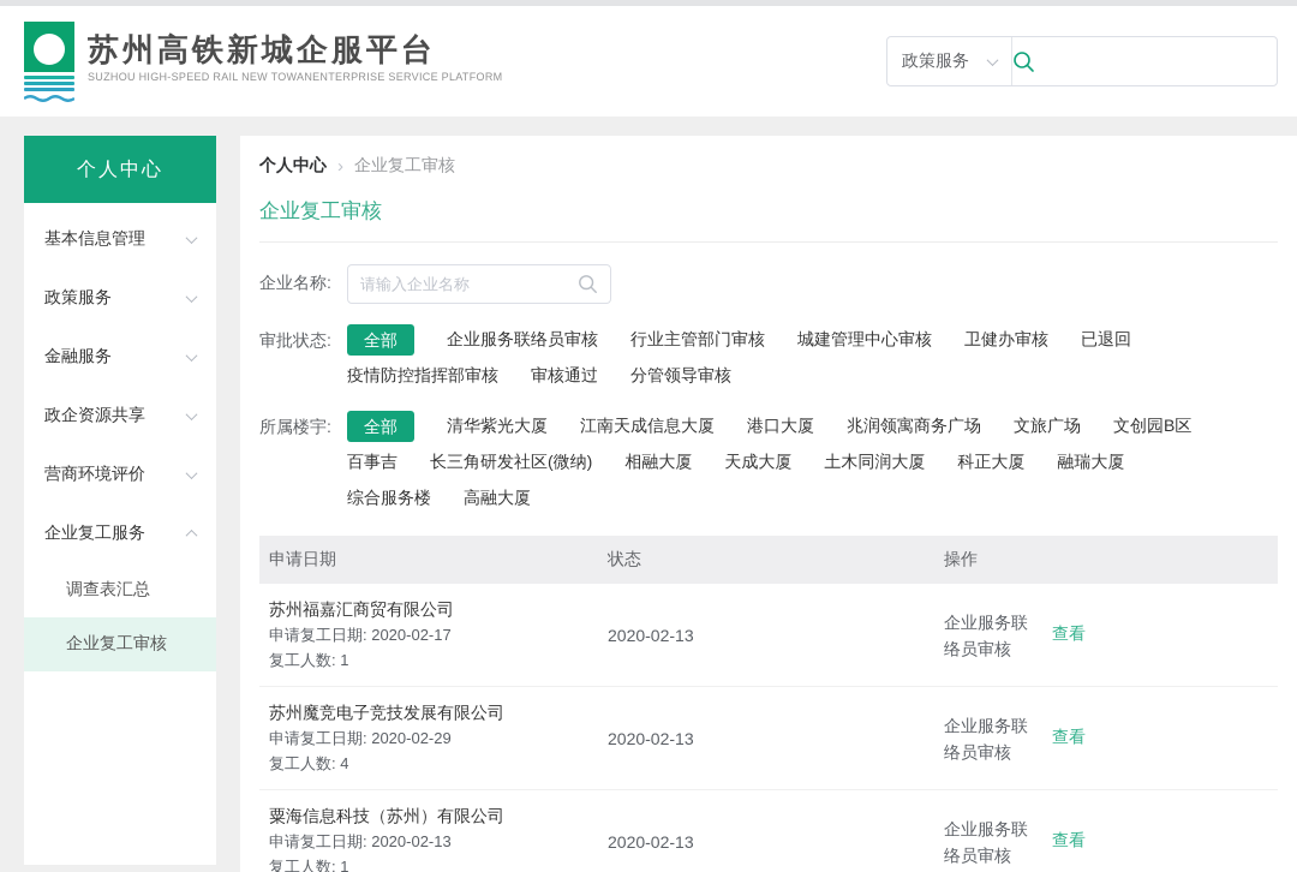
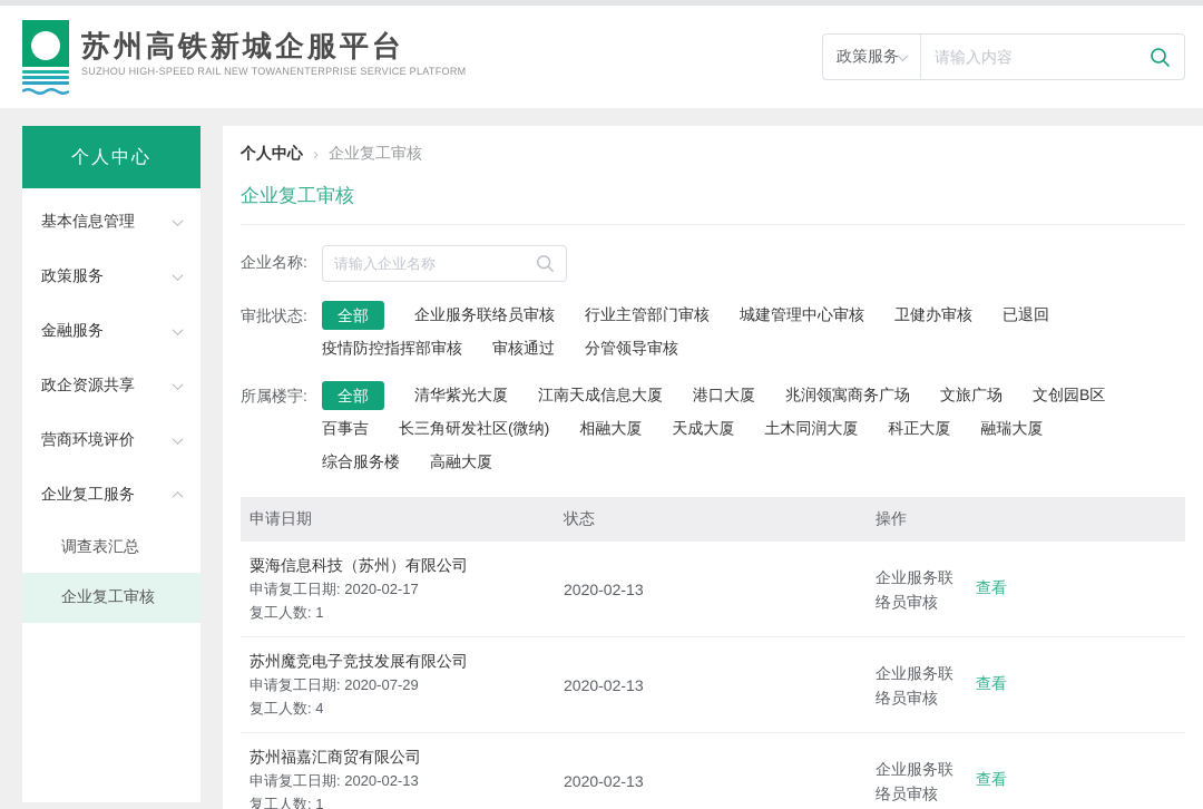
  苏州高铁新城企服平台
  SUZHOU HIGH-SPEED RAIL NEW TOWANENTERPRISE SERVICE PLATFORM
  政策服务
+ 请输入内容
  个人中心
  基本信息管理
  政策服务
  金融服务
  政企资源共享
  营商环境评价
  企业复工服务
  调查表汇总
  企业复工审核
  个人中心
  ›
  企业复工审核
  企业复工审核
  企业名称:
  请输入企业名称
  审批状态:
  全部
  企业服务联络员审核
  行业主管部门审核
  城建管理中心审核
  卫健办审核
  已退回
  疫情防控指挥部审核
  审核通过
  分管领导审核
  所属楼宇:
  全部
  清华紫光大厦
  江南天成信息大厦
  港口大厦
  兆润领寓商务广场
  文旅广场
  文创园B区
  百事吉
  长三角研发社区(微纳)
  相融大厦
  天成大厦
  土木同润大厦
  科正大厦
  融瑞大厦
  综合服务楼
  高融大厦
  申请日期
  状态
  操作
- 苏州福嘉汇商贸有限公司
+ 粟海信息科技（苏州）有限公司
  申请复工日期: 2020-02-17
  复工人数: 1
  2020-02-13
  企业服务联络员审核
  查看
  苏州魔竞电子竞技发展有限公司
- 申请复工日期: 2020-02-29
+ 申请复工日期: 2020-07-29
  复工人数: 4
  2020-02-13
  企业服务联络员审核
  查看
- 粟海信息科技（苏州）有限公司
+ 苏州福嘉汇商贸有限公司
  申请复工日期: 2020-02-13
  复工人数: 1
  2020-02-13
  企业服务联络员审核
  查看
